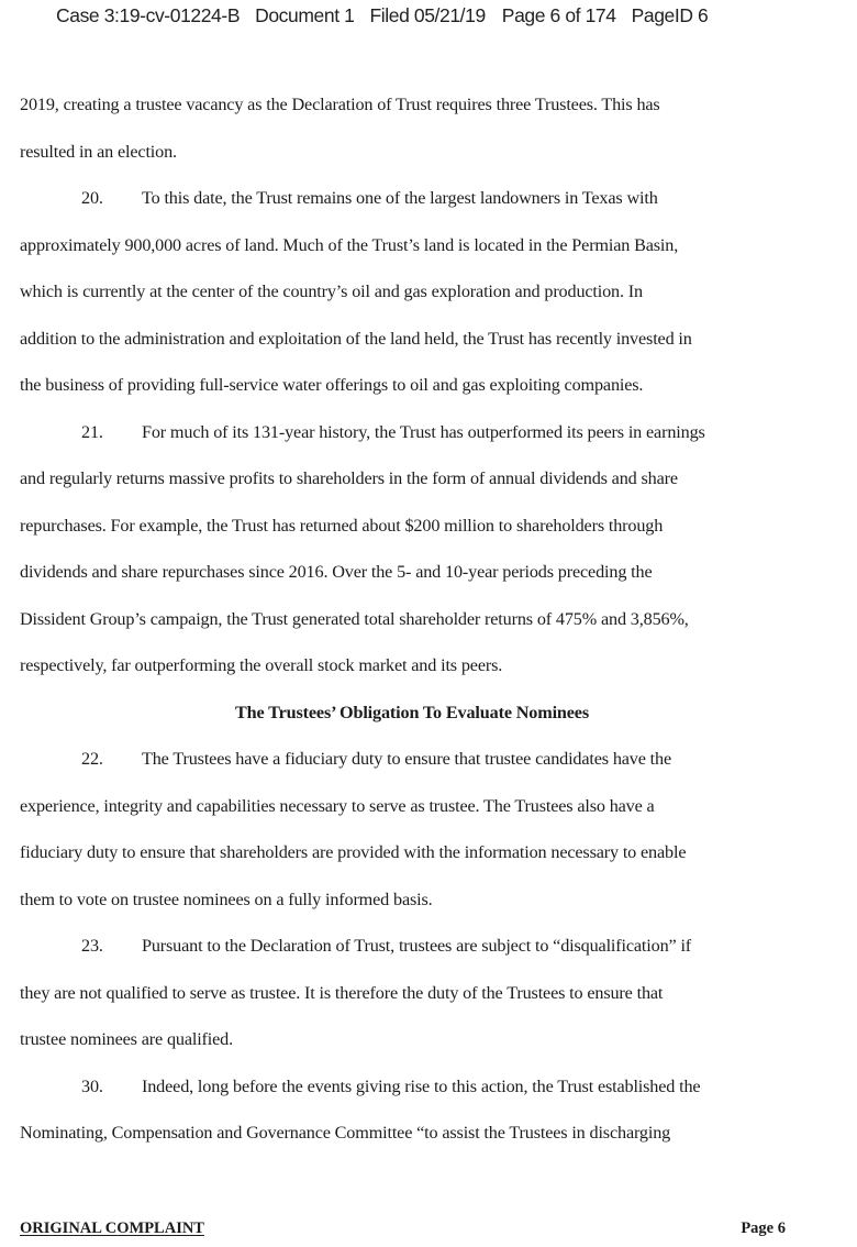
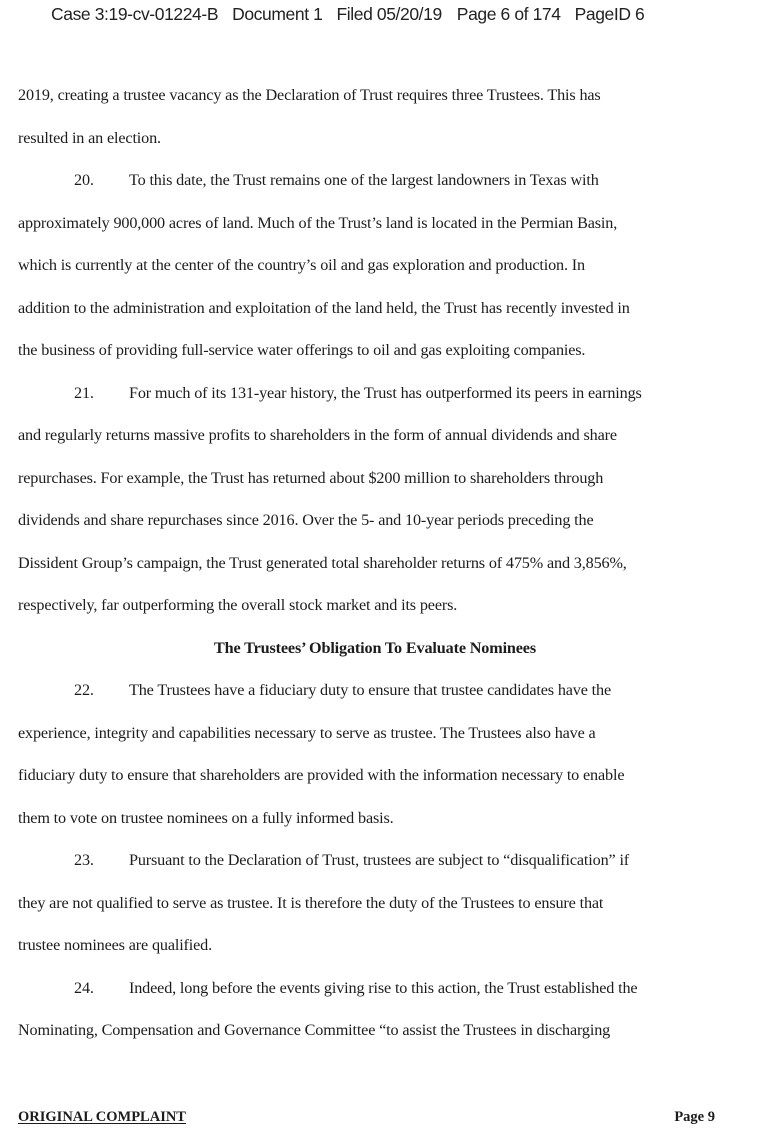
- Case 3:19-cv-01224-B Document 1 Filed 05/21/19 Page 6 of 174 PageID 6
+ Case 3:19-cv-01224-B Document 1 Filed 05/20/19 Page 6 of 174 PageID 6
  2019, creating a trustee vacancy as the Declaration of Trust requires three Trustees. This has
  resulted in an election.
  20.
  To this date, the Trust remains one of the largest landowners in Texas with
  approximately 900,000 acres of land. Much of the Trust’s land is located in the Permian Basin,
  which is currently at the center of the country’s oil and gas exploration and production. In
  addition to the administration and exploitation of the land held, the Trust has recently invested in
  the business of providing full-service water offerings to oil and gas exploiting companies.
  21.
  For much of its 131-year history, the Trust has outperformed its peers in earnings
  and regularly returns massive profits to shareholders in the form of annual dividends and share
  repurchases. For example, the Trust has returned about $200 million to shareholders through
  dividends and share repurchases since 2016. Over the 5- and 10-year periods preceding the
  Dissident Group’s campaign, the Trust generated total shareholder returns of 475% and 3,856%,
  respectively, far outperforming the overall stock market and its peers.
  The Trustees’ Obligation To Evaluate Nominees
  22.
  The Trustees have a fiduciary duty to ensure that trustee candidates have the
  experience, integrity and capabilities necessary to serve as trustee. The Trustees also have a
  fiduciary duty to ensure that shareholders are provided with the information necessary to enable
  them to vote on trustee nominees on a fully informed basis.
  23.
  Pursuant to the Declaration of Trust, trustees are subject to “disqualification” if
  they are not qualified to serve as trustee. It is therefore the duty of the Trustees to ensure that
  trustee nominees are qualified.
- 30.
+ 24.
  Indeed, long before the events giving rise to this action, the Trust established the
  Nominating, Compensation and Governance Committee “to assist the Trustees in discharging
  ORIGINAL COMPLAINT
- Page 6
+ Page 9
